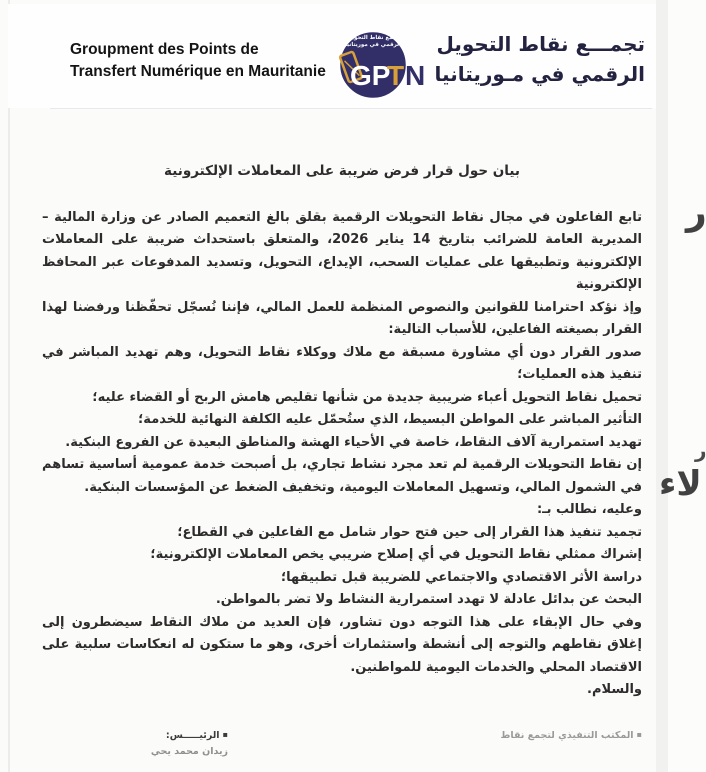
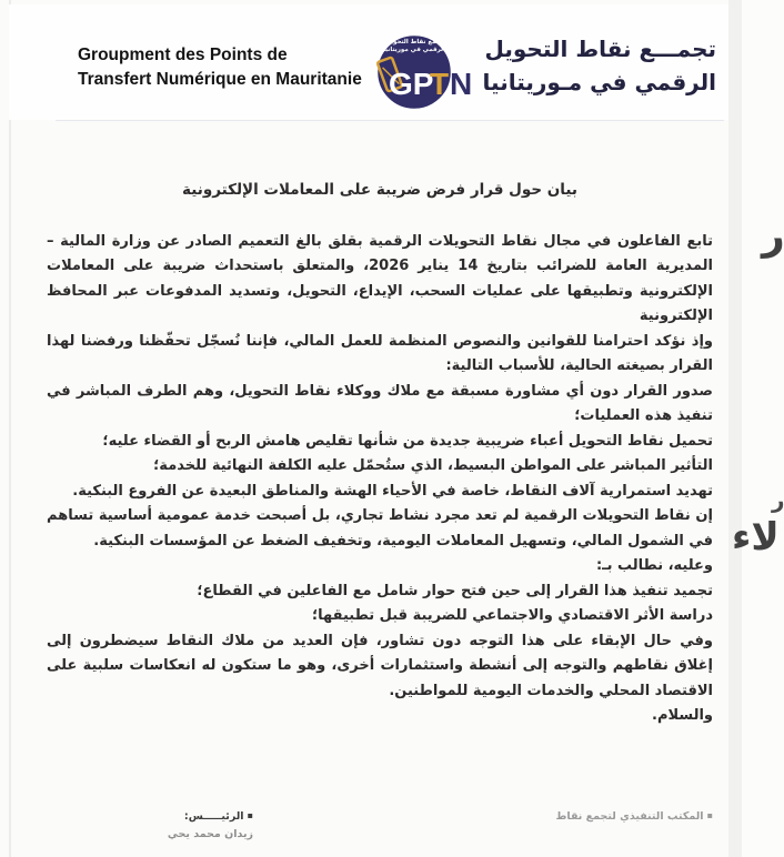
  Groupment des Points de
  Transfert Numérique en Mauritanie
  GP
  T
  N
  تجمـــع نقاط التحويل
  الرقمي في مـوريتانيا
  بيان حول قرار فرض ضريبة على المعاملات الإلكترونية
  تابع الفاعلون في مجال نقاط التحويلات الرقمية بقلق بالغ التعميم الصادر عن وزارة المالية – المديرية العامة للضرائب بتاريخ 14 يناير 2026، والمتعلق باستحداث ضريبة على المعاملات الإلكترونية وتطبيقها على عمليات السحب، الإيداع، التحويل، وتسديد المدفوعات عبر المحافظ الإلكترونية
- وإذ نؤكد احترامنا للقوانين والنصوص المنظمة للعمل المالي، فإننا نُسجّل تحفّظنا ورفضنا لهذا القرار بصيغته الفاعلين، للأسباب التالية:
+ وإذ نؤكد احترامنا للقوانين والنصوص المنظمة للعمل المالي، فإننا نُسجّل تحفّظنا ورفضنا لهذا القرار بصيغته الحالية، للأسباب التالية:
- صدور القرار دون أي مشاورة مسبقة مع ملاك ووكلاء نقاط التحويل، وهم تهديد المباشر في تنفيذ هذه العمليات؛
+ صدور القرار دون أي مشاورة مسبقة مع ملاك ووكلاء نقاط التحويل، وهم الطرف المباشر في تنفيذ هذه العمليات؛
  تحميل نقاط التحويل أعباء ضريبية جديدة من شأنها تقليص هامش الربح أو القضاء عليه؛
  التأثير المباشر على المواطن البسيط، الذي ستُحمّل عليه الكلفة النهائية للخدمة؛
  تهديد استمرارية آلاف النقاط، خاصة في الأحياء الهشة والمناطق البعيدة عن الفروع البنكية.
  إن نقاط التحويلات الرقمية لم تعد مجرد نشاط تجاري، بل أصبحت خدمة عمومية أساسية تساهم في الشمول المالي، وتسهيل المعاملات اليومية، وتخفيف الضغط عن المؤسسات البنكية.
  وعليه، نطالب بـ:
  تجميد تنفيذ هذا القرار إلى حين فتح حوار شامل مع الفاعلين في القطاع؛
- إشراك ممثلي نقاط التحويل في أي إصلاح ضريبي يخص المعاملات الإلكترونية؛
  دراسة الأثر الاقتصادي والاجتماعي للضريبة قبل تطبيقها؛
- البحث عن بدائل عادلة لا تهدد استمرارية النشاط ولا تضر بالمواطن.
  وفي حال الإبقاء على هذا التوجه دون تشاور، فإن العديد من ملاك النقاط سيضطرون إلى إغلاق نقاطهم والتوجه إلى أنشطة واستثمارات أخرى، وهو ما ستكون له انعكاسات سلبية على الاقتصاد المحلي والخدمات اليومية للمواطنين.
  والسلام.
  ▪المكتب التنفيذي لتجمع نقاط
  ▪الرئيـــــس:
  زيدان محمد يحي
  ر
  ر
  لاء
